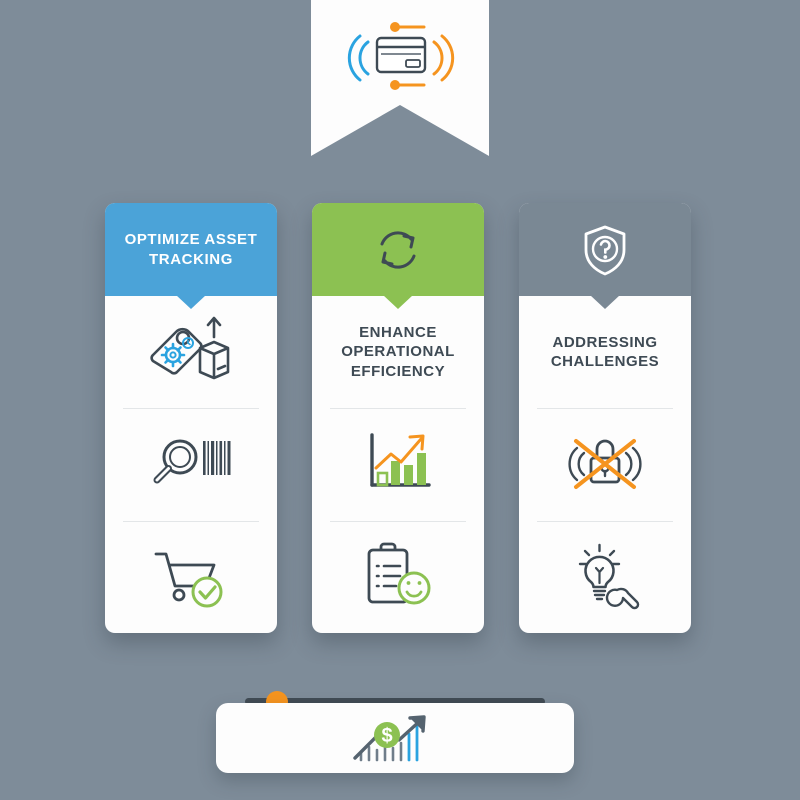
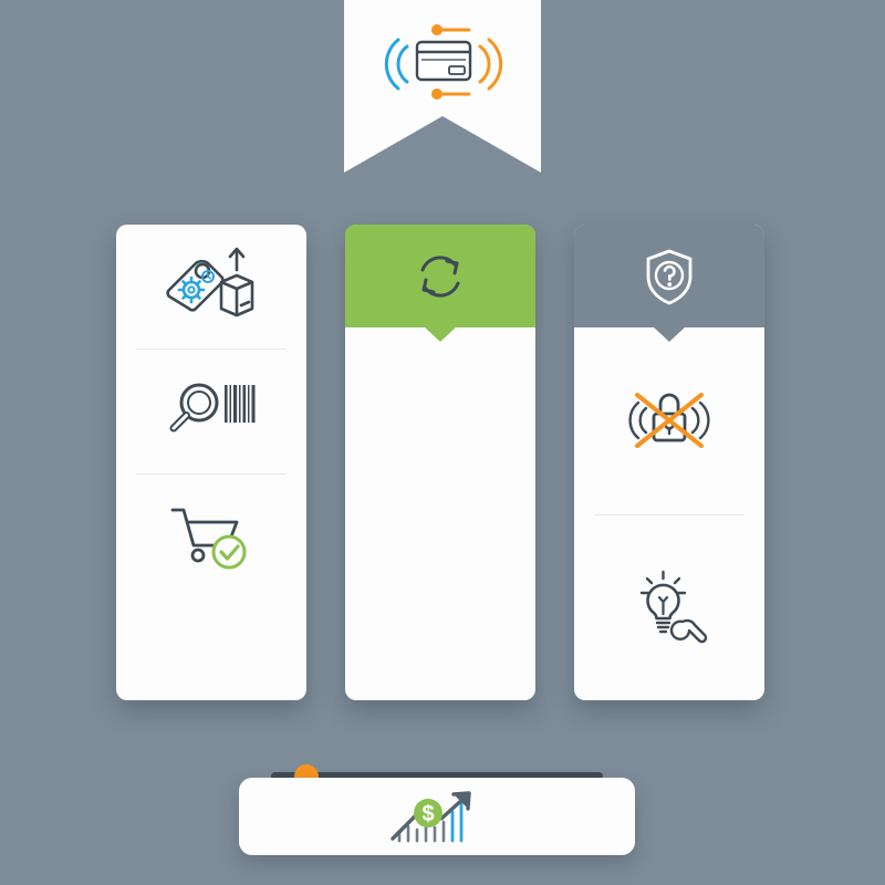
- OPTIMIZE ASSET TRACKING
- ENHANCE OPERATIONAL EFFICIENCY
- ADDRESSING CHALLENGES
  $
